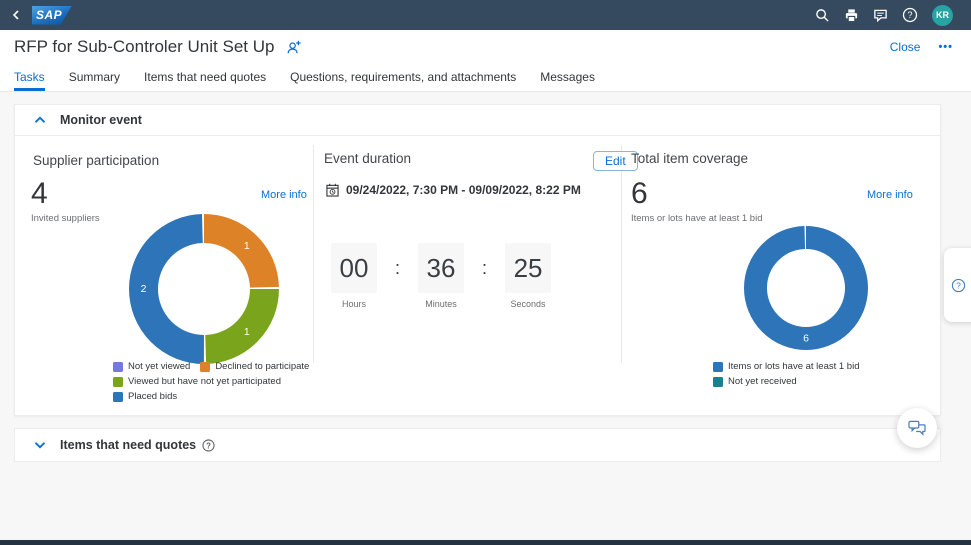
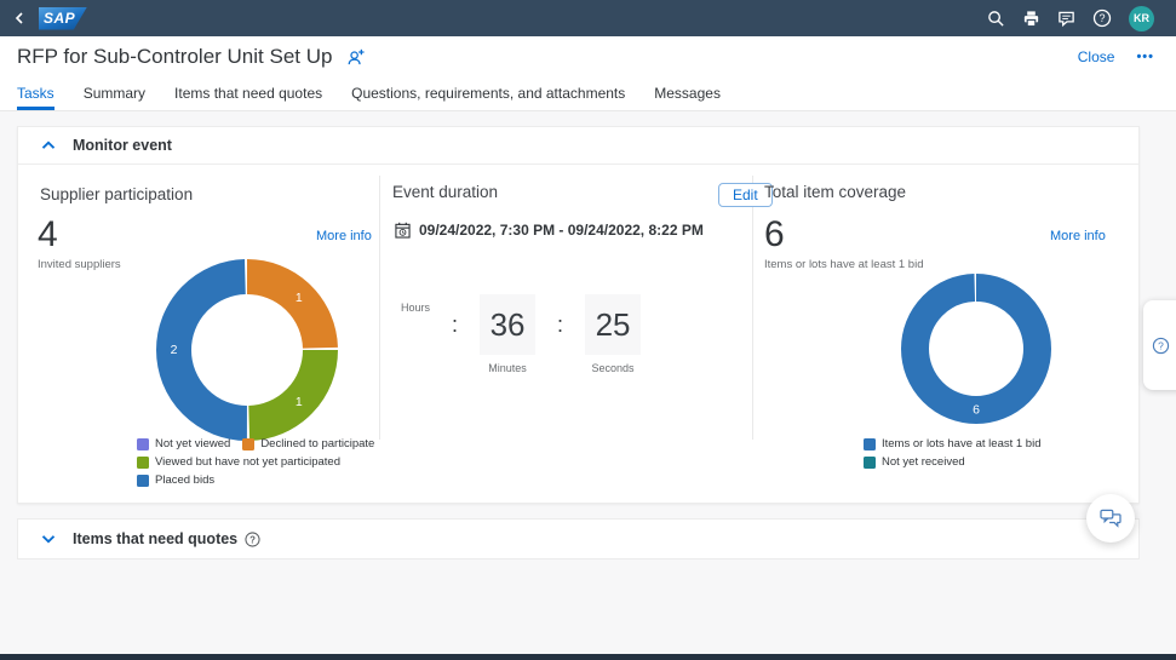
  SAP
  ?
  KR
  RFP for Sub-Controler Unit Set Up
  Close
  •••
  Tasks
  Summary
  Items that need quotes
  Questions, requirements, and attachments
  Messages
  Monitor event
  Supplier participation
  4
  Invited suppliers
  More info
  1
  1
  2
  Not yet viewed
  Declined to participate
  Viewed but have not yet participated
  Placed bids
  Event duration
  Edit
- 09/24/2022, 7:30 PM - 09/09/2022, 8:22 PM
+ 09/24/2022, 7:30 PM - 09/24/2022, 8:22 PM
- 00
  Hours
  :
  36
  Minutes
  :
  25
  Seconds
  Total item coverage
  6
  Items or lots have at least 1 bid
  More info
  6
  Items or lots have at least 1 bid
  Not yet received
  Items that need quotes
  ?
  ?
